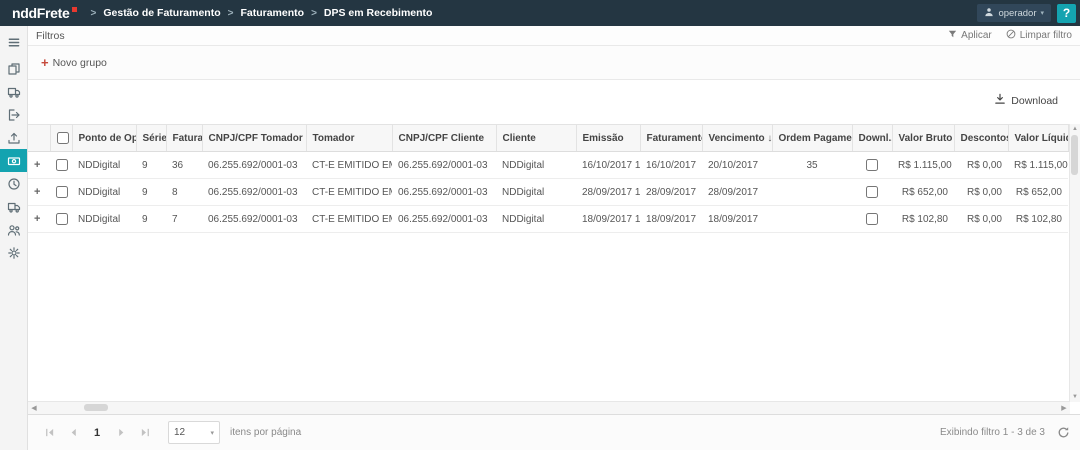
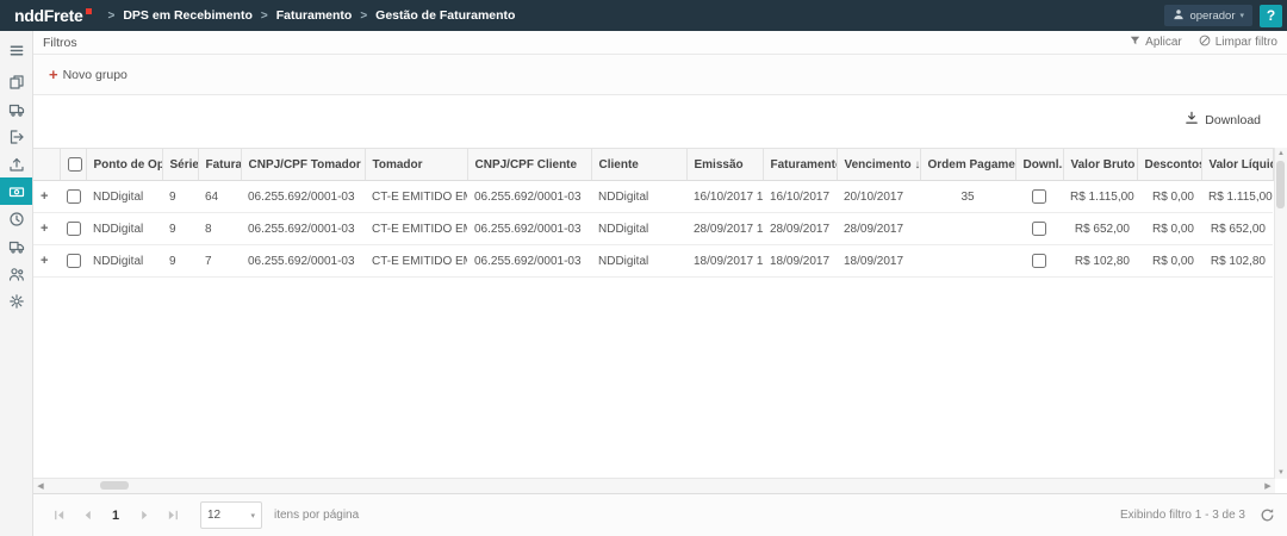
  nddFrete
  >
- Gestão de Faturamento
+ DPS em Recebimento
  >
  Faturamento
  >
- DPS em Recebimento
+ Gestão de Faturamento
  operador
  ?
  Filtros
  Aplicar
  Limpar filtro
  +
  Novo grupo
  Download
  		Ponto de Op	Série	Fatura	CNPJ/CPF Tomador	Tomador	CNPJ/CPF Cliente	Cliente	Emissão	Faturament	Vencimento ↓	Ordem Pagame	Downl.	Valor Bruto	Desconto	Valor Líqui
- +		NDDigital	9	36	06.255.692/0001-03	CT-E EMITIDO E	06.255.692/0001-03	NDDigital	16/10/2017 1	16/10/2017	20/10/2017	35		R$ 1.115,00	R$ 0,00	R$ 1.115,00
+ +		NDDigital	9	64	06.255.692/0001-03	CT-E EMITIDO E	06.255.692/0001-03	NDDigital	16/10/2017 1	16/10/2017	20/10/2017	35		R$ 1.115,00	R$ 0,00	R$ 1.115,00
  +		NDDigital	9	8	06.255.692/0001-03	CT-E EMITIDO E	06.255.692/0001-03	NDDigital	28/09/2017 1	28/09/2017	28/09/2017			R$ 652,00	R$ 0,00	R$ 652,00
  +		NDDigital	9	7	06.255.692/0001-03	CT-E EMITIDO E	06.255.692/0001-03	NDDigital	18/09/2017 1	18/09/2017	18/09/2017			R$ 102,80	R$ 0,00	R$ 102,80
  1
  12
  itens por página
  Exibindo filtro 1 - 3 de 3
